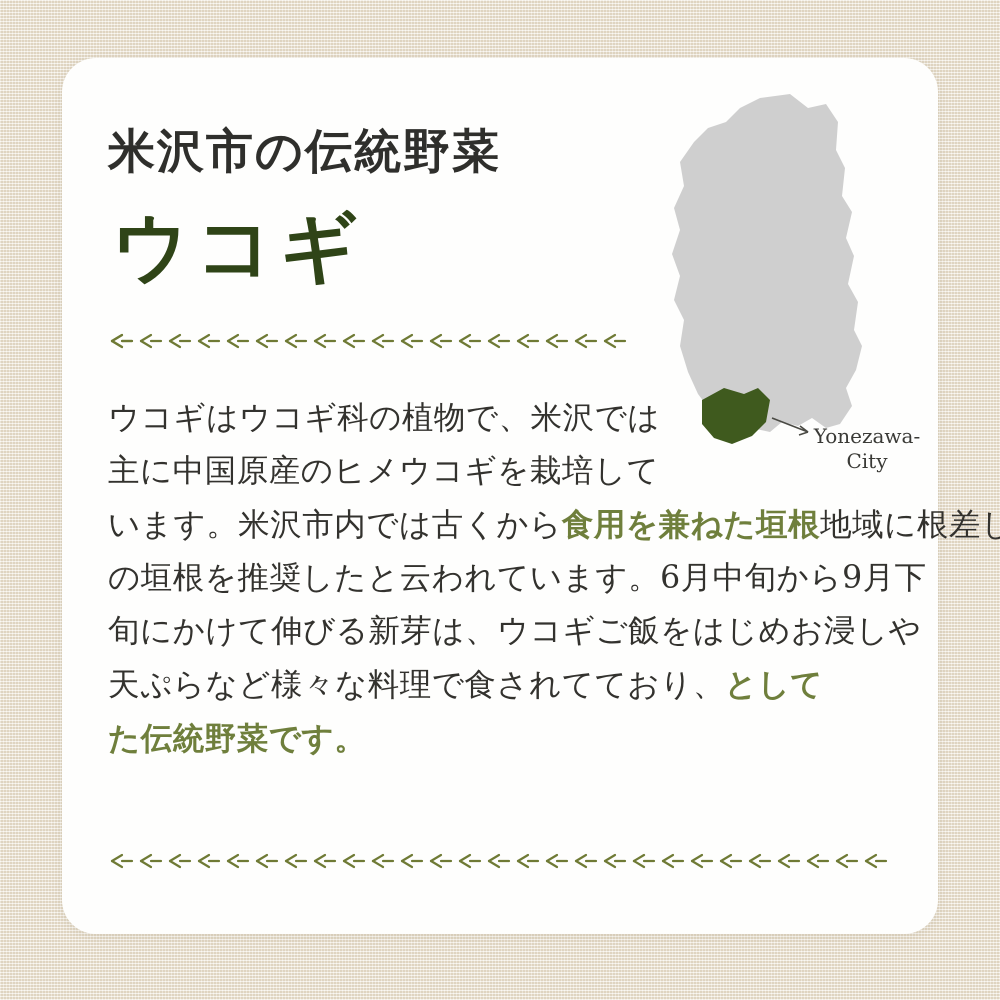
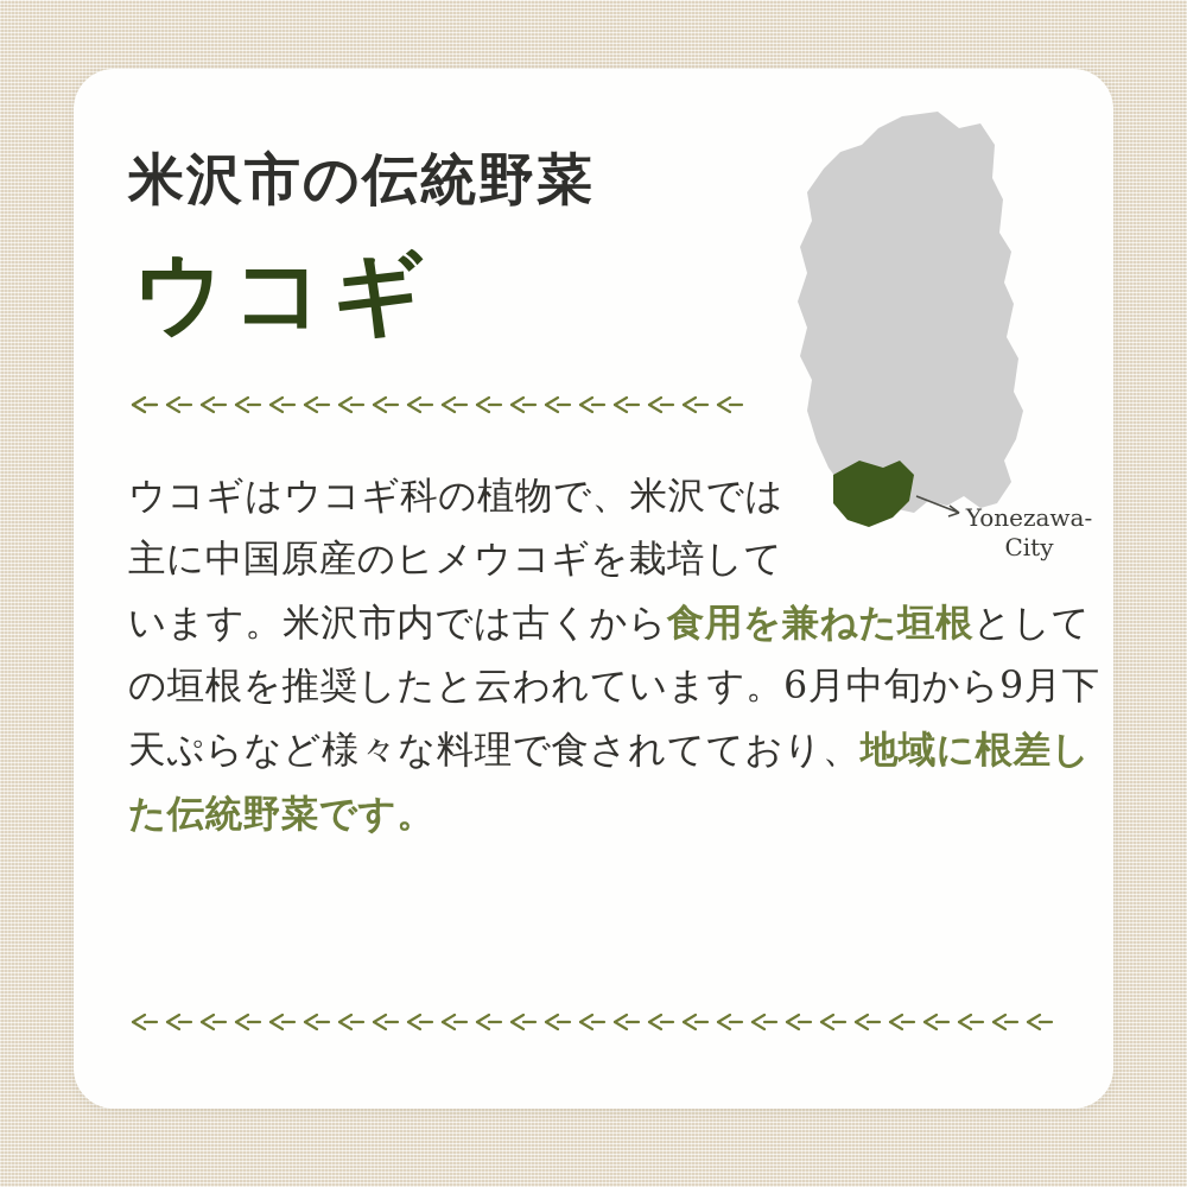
  米沢市の伝統野菜
  ウコギ
  Yonezawa-
  City
  ウコギはウコギ科の植物で、米沢では
  主に中国原産のヒメウコギを栽培して
- います。米沢市内では古くから食用を兼ねた垣根地域に根差し
+ います。米沢市内では古くから食用を兼ねた垣根として
  の垣根を推奨したと云われています。6月中旬から9月下
- 旬にかけて伸びる新芽は、ウコギご飯をはじめお浸しや
- 天ぷらなど様々な料理で食されてており、として
+ 天ぷらなど様々な料理で食されてており、地域に根差し
  た伝統野菜です。
